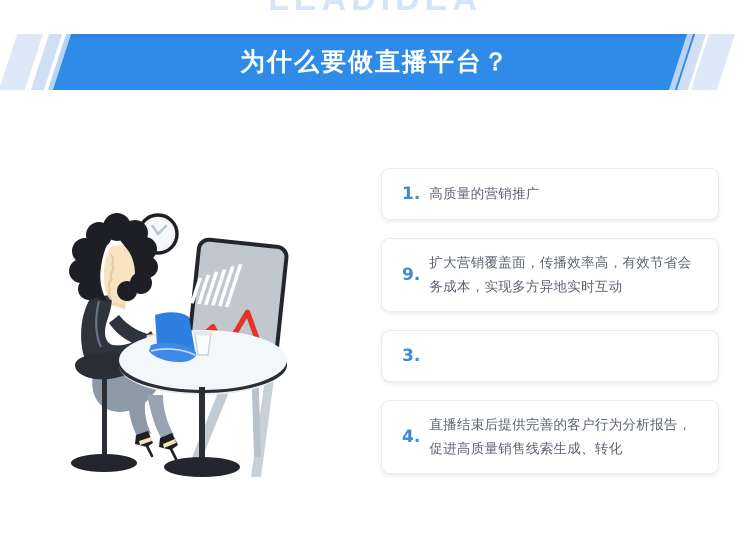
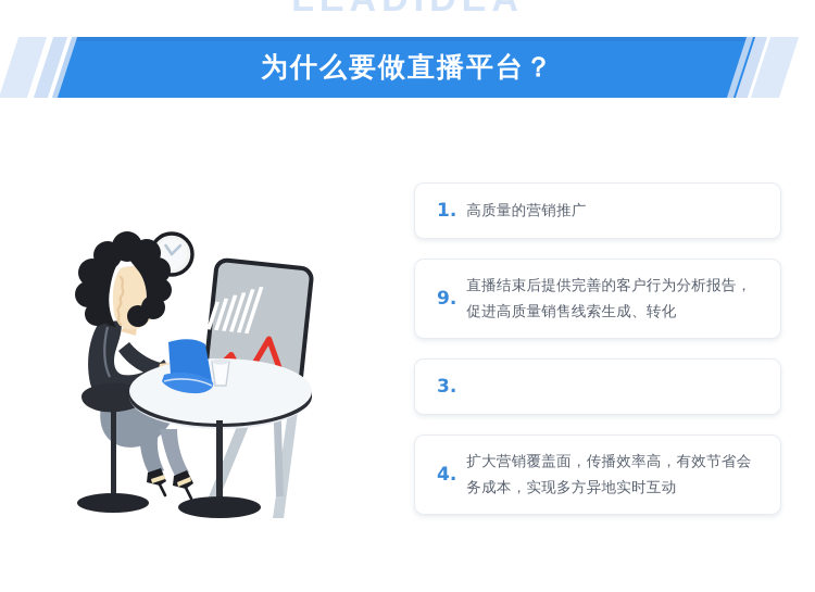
  为什么要做直播平台？
  1.
  高质量的营销推广
  9.
- 扩大营销覆盖面，传播效率高，有效节省会务成本，实现多方异地实时互动
+ 直播结束后提供完善的客户行为分析报告，促进高质量销售线索生成、转化
  3.
  4.
- 直播结束后提供完善的客户行为分析报告，促进高质量销售线索生成、转化
+ 扩大营销覆盖面，传播效率高，有效节省会务成本，实现多方异地实时互动
